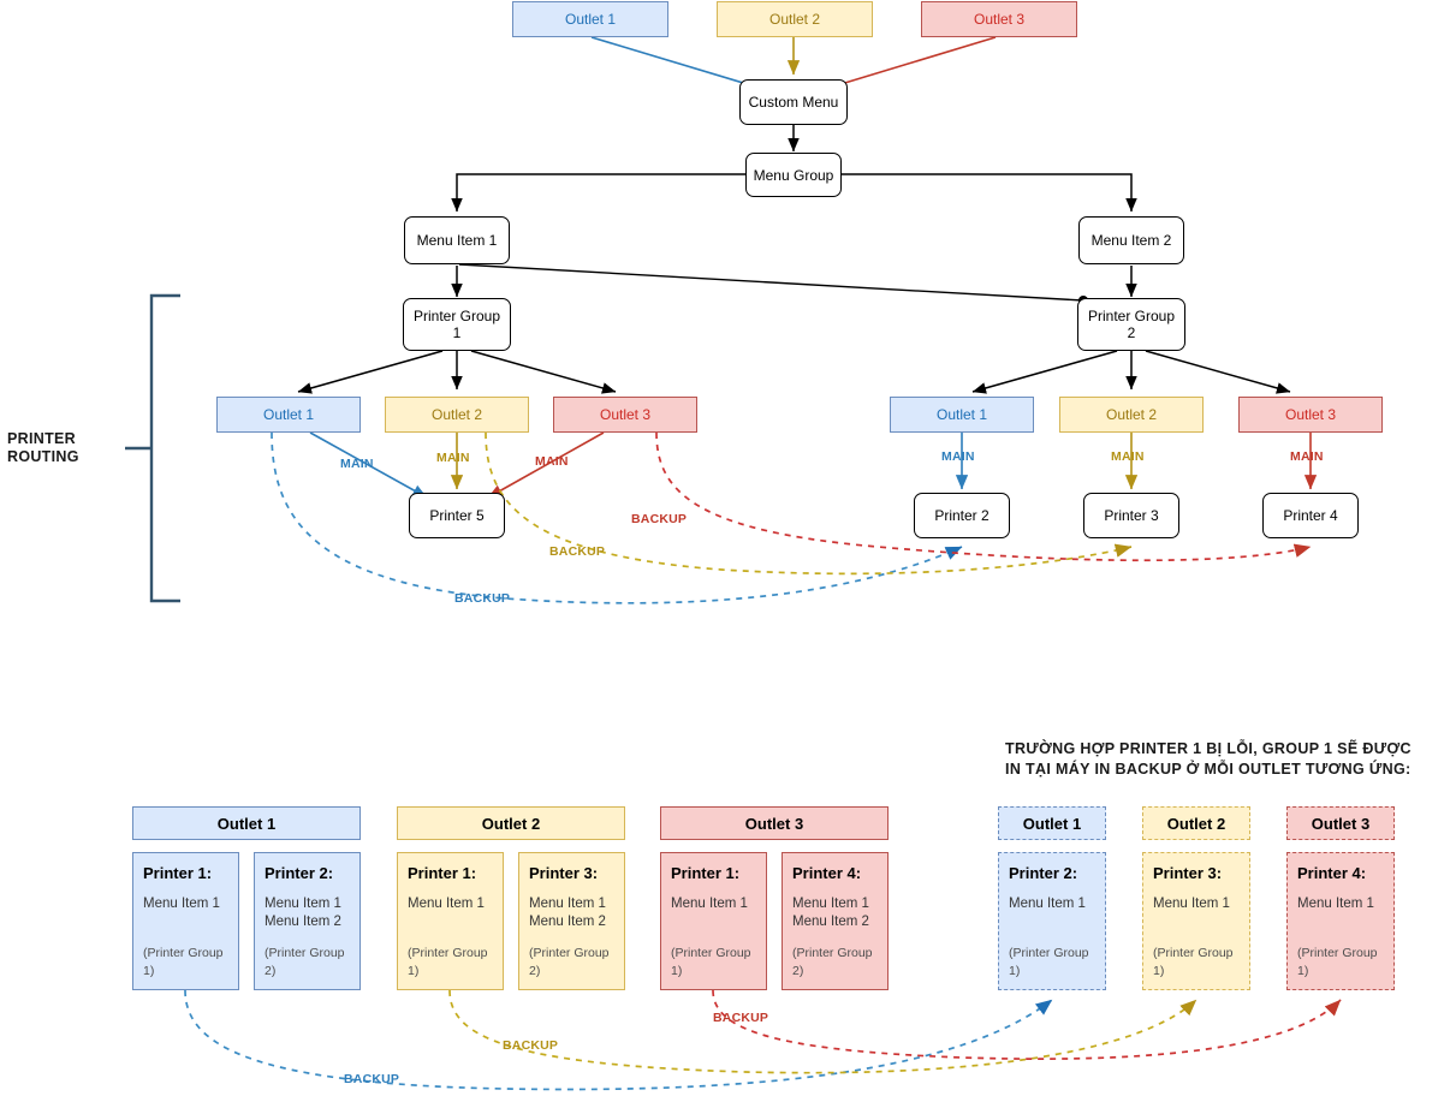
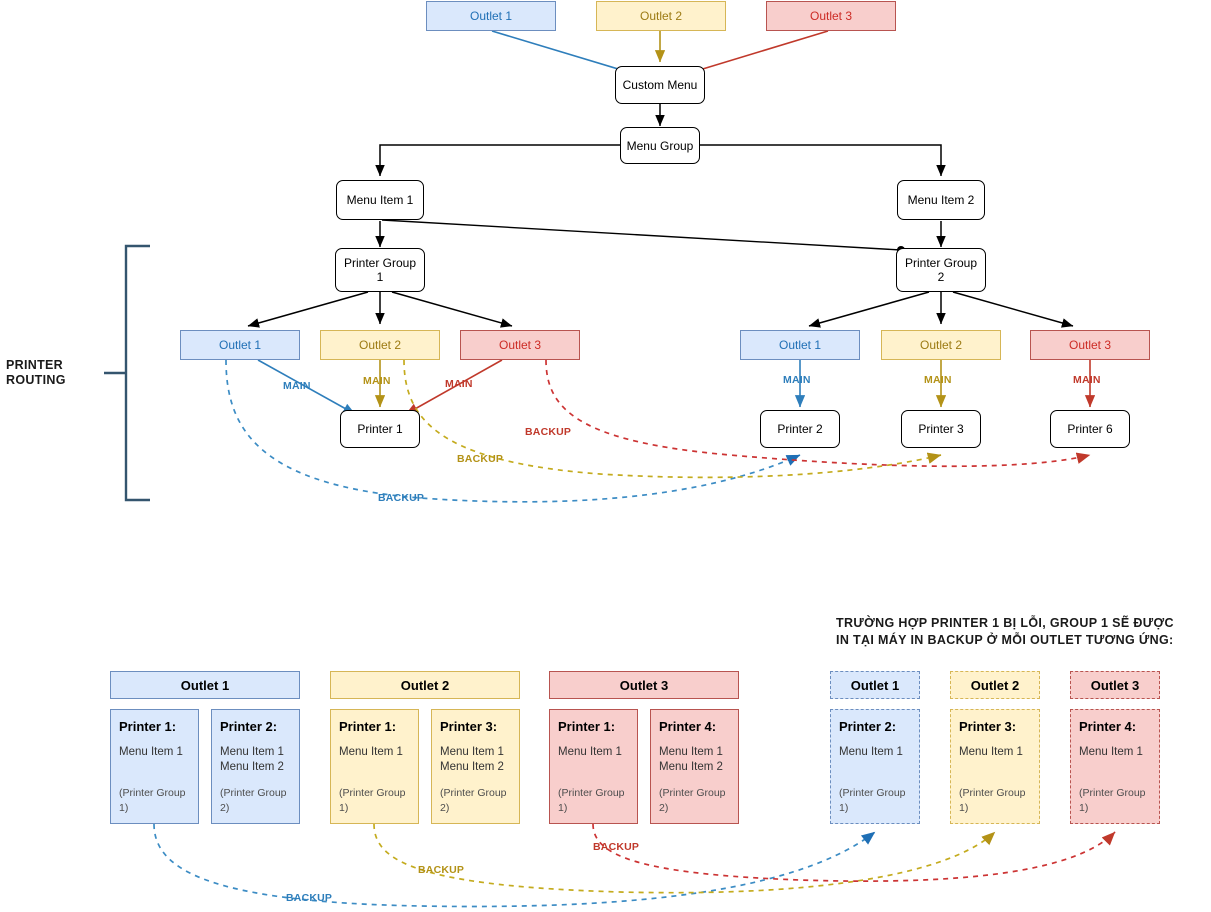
  Outlet 1
  Outlet 2
  Outlet 3
  Custom Menu
  Menu Group
  Menu Item 1
  Menu Item 2
  Printer Group
  1
  Printer Group
  2
  PRINTER
  ROUTING
  Outlet 1
  Outlet 2
  Outlet 3
  Outlet 1
  Outlet 2
  Outlet 3
- Printer 5
+ Printer 1
  Printer 2
  Printer 3
- Printer 4
+ Printer 6
  MAIN
  MAIN
  MAIN
  MAIN
  MAIN
  MAIN
  BACKUP
  BACKUP
  BACKUP
  Outlet 1
  Printer 1:
  Menu Item 1
  (Printer Group 1)
  Printer 2:
  Menu Item 1
  Menu Item 2
  (Printer Group 2)
  Outlet 2
  Printer 1:
  Menu Item 1
  (Printer Group 1)
  Printer 3:
  Menu Item 1
  Menu Item 2
  (Printer Group 2)
  Outlet 3
  Printer 1:
  Menu Item 1
  (Printer Group 1)
  Printer 4:
  Menu Item 1
  Menu Item 2
  (Printer Group 2)
  TRƯỜNG HỢP PRINTER 1 BỊ LỖI, GROUP 1 SẼ ĐƯỢC
  IN TẠI MÁY IN BACKUP Ở MỖI OUTLET TƯƠNG ỨNG:
  Outlet 1
  Printer 2:
  Menu Item 1
  (Printer Group 1)
  Outlet 2
  Printer 3:
  Menu Item 1
  (Printer Group 1)
  Outlet 3
  Printer 4:
  Menu Item 1
  (Printer Group 1)
  BACKUP
  BACKUP
  BACKUP
